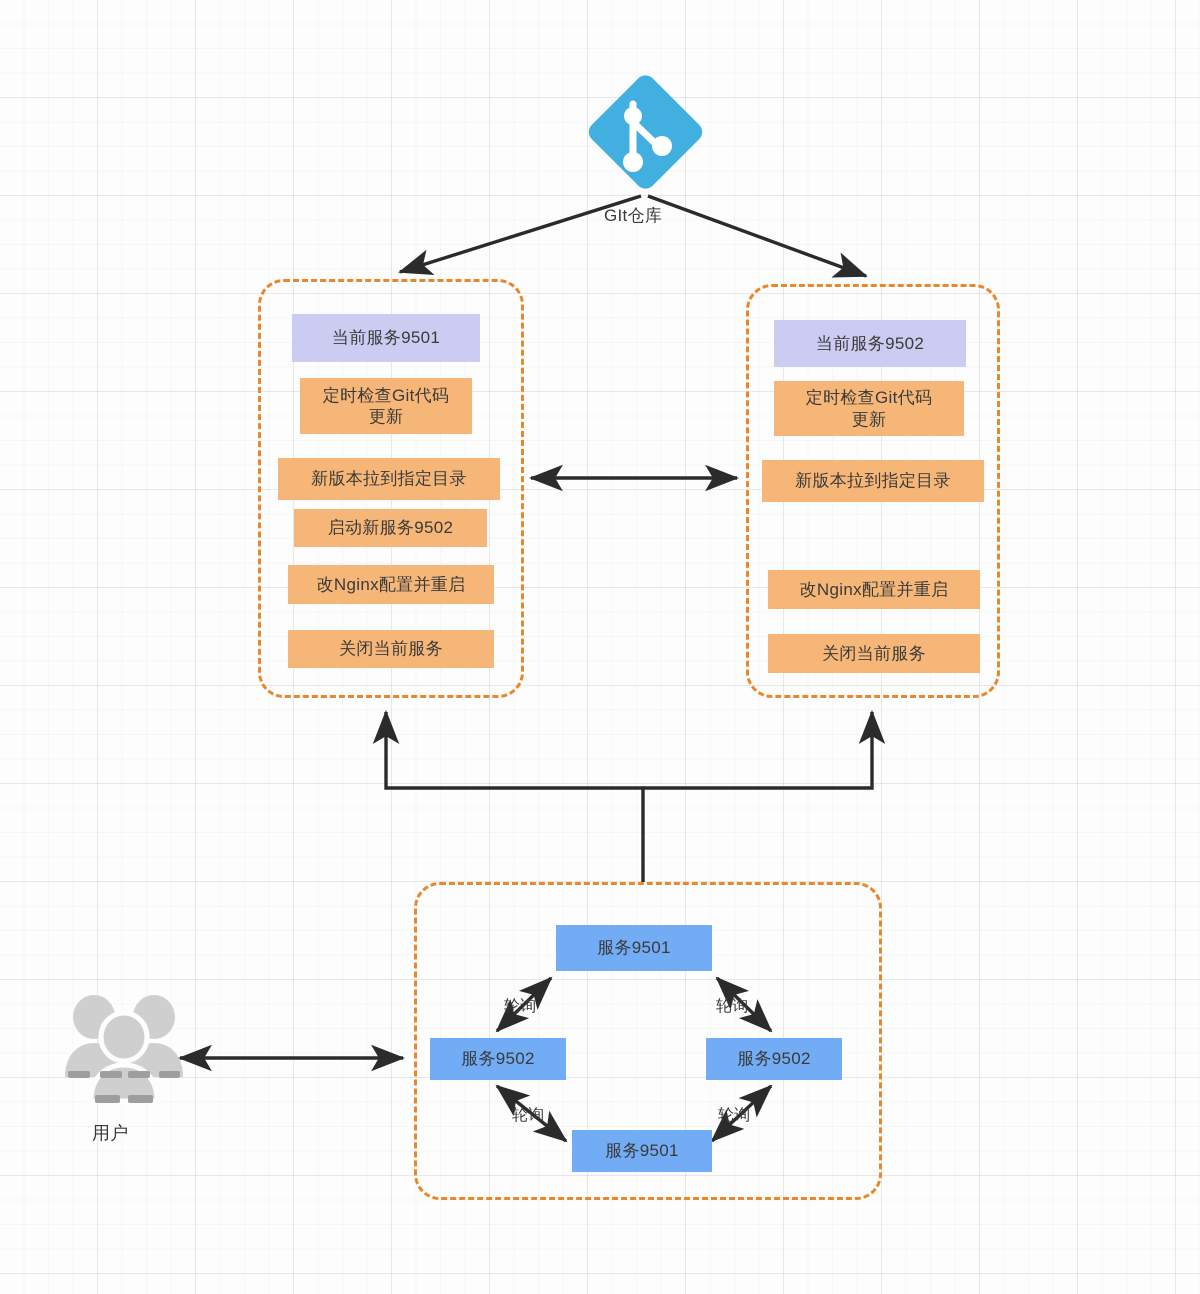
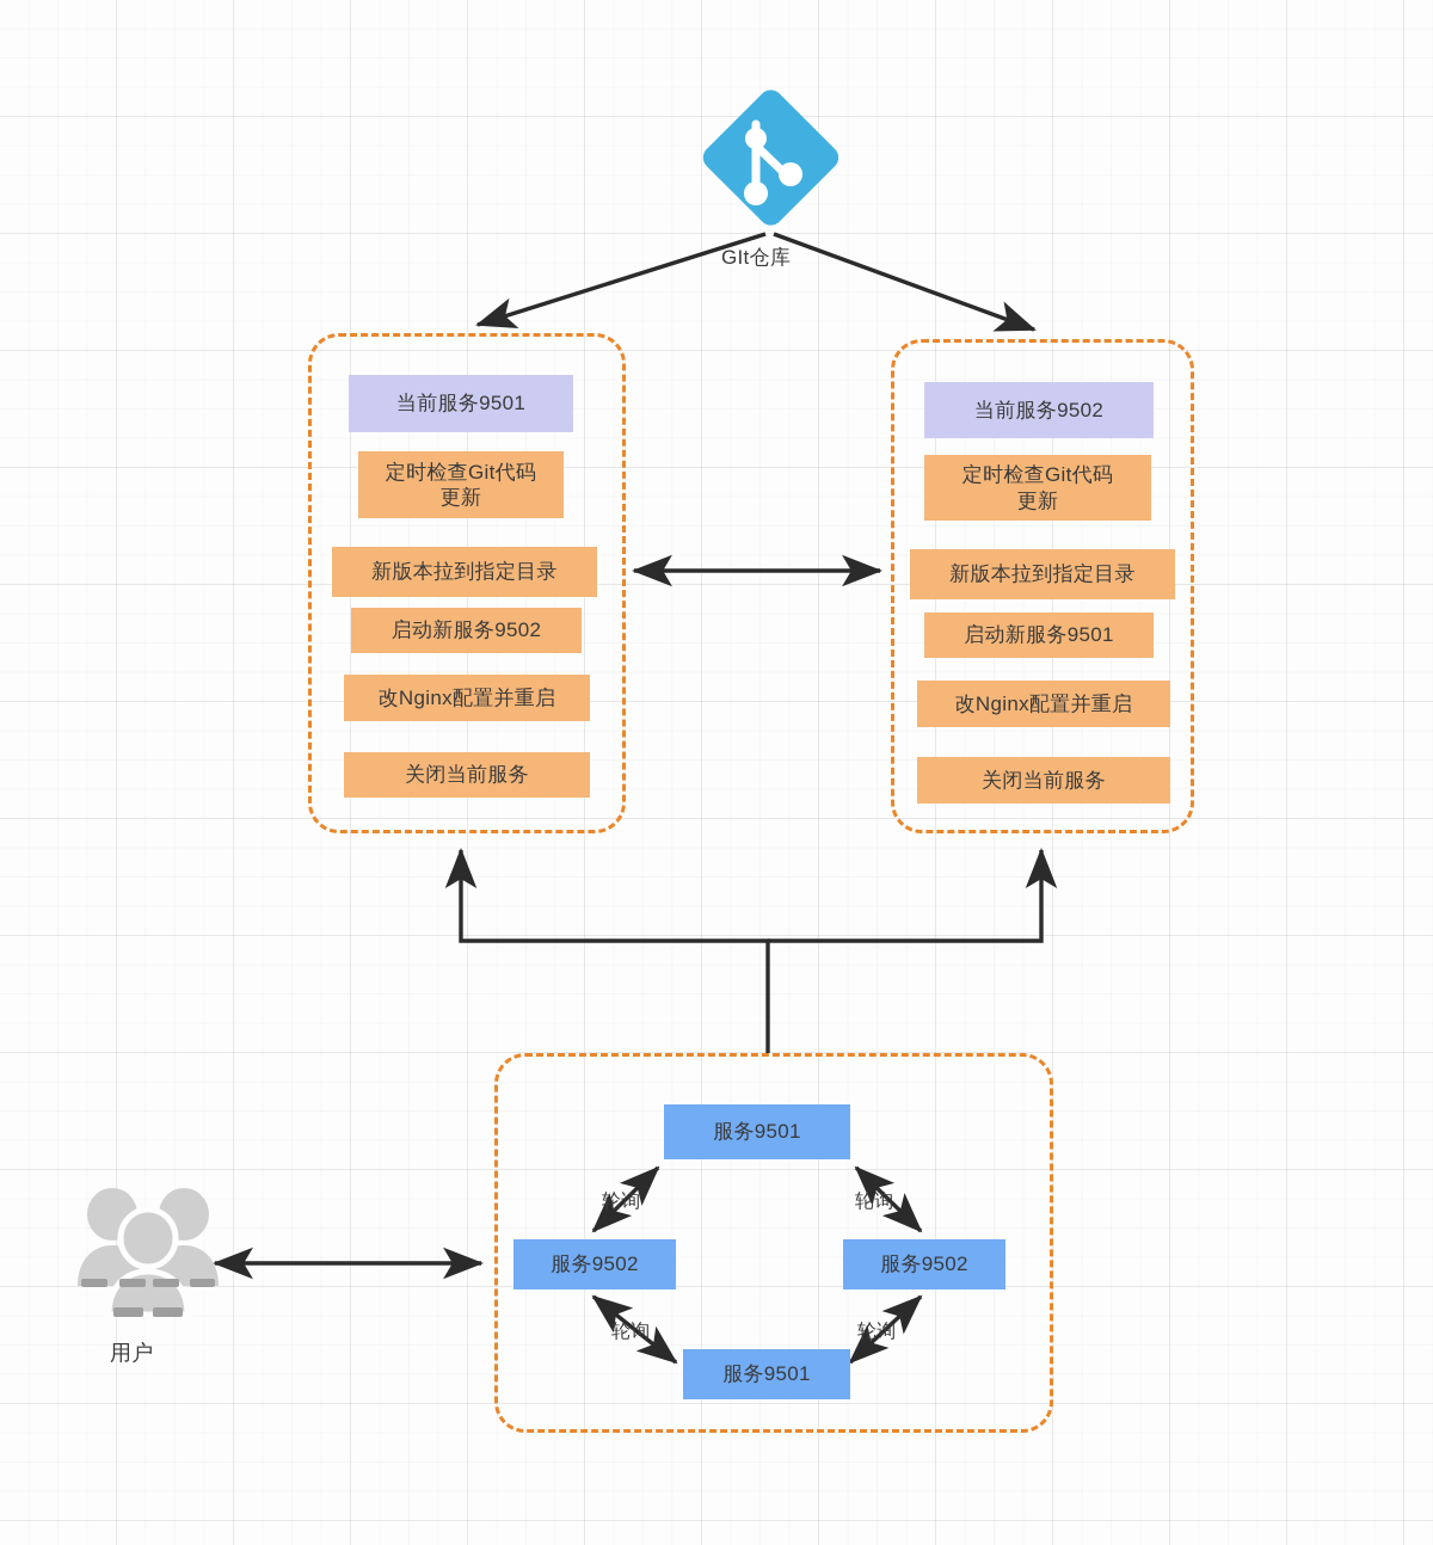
  GIt仓库
  当前服务9501
  定时检查Git代码
  更新
  新版本拉到指定目录
  启动新服务9502
  改Nginx配置并重启
  关闭当前服务
  当前服务9502
  定时检查Git代码
  更新
  新版本拉到指定目录
+ 启动新服务9501
  改Nginx配置并重启
  关闭当前服务
  服务9501
  服务9502
  服务9502
  服务9501
  轮询
  轮询
  轮询
  轮询
  用户
